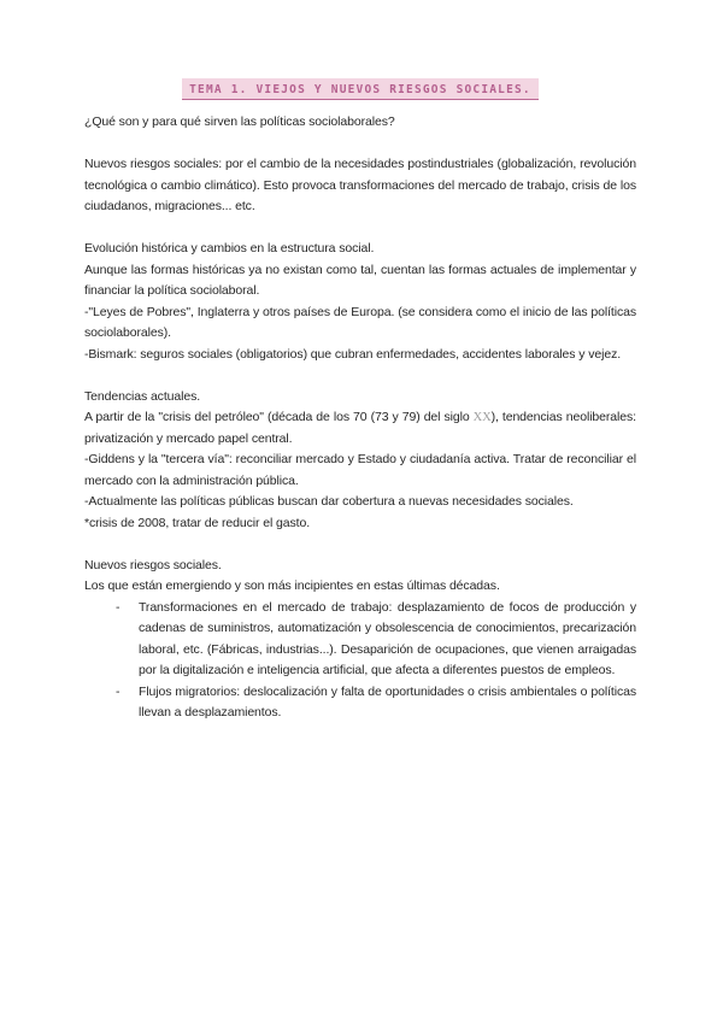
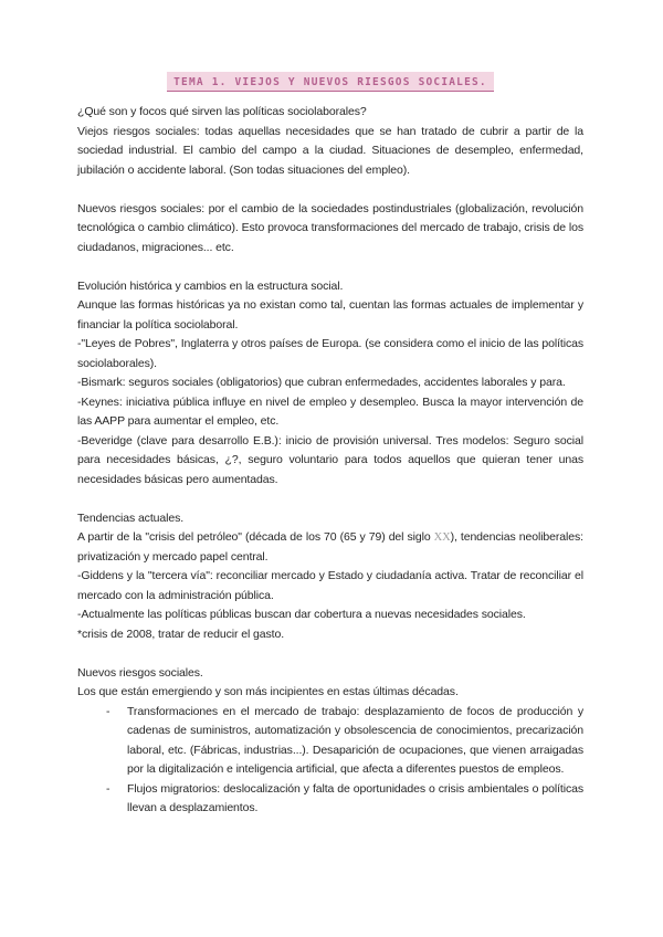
  TEMA 1. VIEJOS Y NUEVOS RIESGOS SOCIALES.
- ¿Qué son y para qué sirven las políticas sociolaborales?
+ ¿Qué son y focos qué sirven las políticas sociolaborales?
+ Viejos riesgos sociales: todas aquellas necesidades que se han tratado de cubrir a partir de la sociedad industrial. El cambio del campo a la ciudad. Situaciones de desempleo, enfermedad, jubilación o accidente laboral. (Son todas situaciones del empleo).
- Nuevos riesgos sociales: por el cambio de la necesidades postindustriales (globalización, revolución tecnológica o cambio climático). Esto provoca transformaciones del mercado de trabajo, crisis de los ciudadanos, migraciones... etc.
+ Nuevos riesgos sociales: por el cambio de la sociedades postindustriales (globalización, revolución tecnológica o cambio climático). Esto provoca transformaciones del mercado de trabajo, crisis de los ciudadanos, migraciones... etc.
  Evolución histórica y cambios en la estructura social.
  Aunque las formas históricas ya no existan como tal, cuentan las formas actuales de implementar y financiar la política sociolaboral.
  -"Leyes de Pobres", Inglaterra y otros países de Europa. (se considera como el inicio de las políticas sociolaborales).
- -Bismark: seguros sociales (obligatorios) que cubran enfermedades, accidentes laborales y vejez.
+ -Bismark: seguros sociales (obligatorios) que cubran enfermedades, accidentes laborales y para.
+ -Keynes: iniciativa pública influye en nivel de empleo y desempleo. Busca la mayor intervención de las AAPP para aumentar el empleo, etc.
+ -Beveridge (clave para desarrollo E.B.): inicio de provisión universal. Tres modelos: Seguro social para necesidades básicas, ¿?, seguro voluntario para todos aquellos que quieran tener unas necesidades básicas pero aumentadas.
  Tendencias actuales.
- A partir de la "crisis del petróleo" (década de los 70 (73 y 79) del siglo XX), tendencias neoliberales: privatización y mercado papel central.
+ A partir de la "crisis del petróleo" (década de los 70 (65 y 79) del siglo XX), tendencias neoliberales: privatización y mercado papel central.
  -Giddens y la "tercera vía": reconciliar mercado y Estado y ciudadanía activa. Tratar de reconciliar el mercado con la administración pública.
  -Actualmente las políticas públicas buscan dar cobertura a nuevas necesidades sociales.
  *crisis de 2008, tratar de reducir el gasto.
  Nuevos riesgos sociales.
  Los que están emergiendo y son más incipientes en estas últimas décadas.
  -
  Transformaciones en el mercado de trabajo: desplazamiento de focos de producción y cadenas de suministros, automatización y obsolescencia de conocimientos, precarización laboral, etc. (Fábricas, industrias...). Desaparición de ocupaciones, que vienen arraigadas por la digitalización e inteligencia artificial, que afecta a diferentes puestos de empleos.
  -
  Flujos migratorios: deslocalización y falta de oportunidades o crisis ambientales o políticas llevan a desplazamientos.
